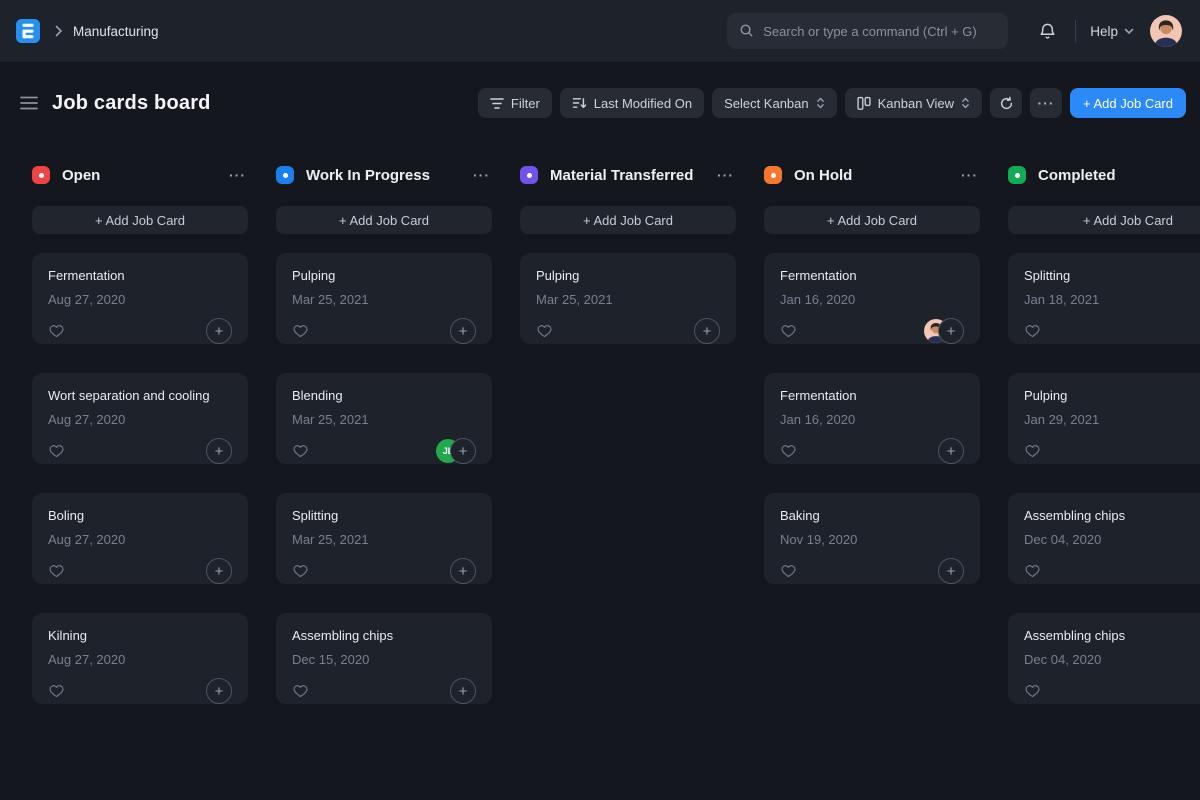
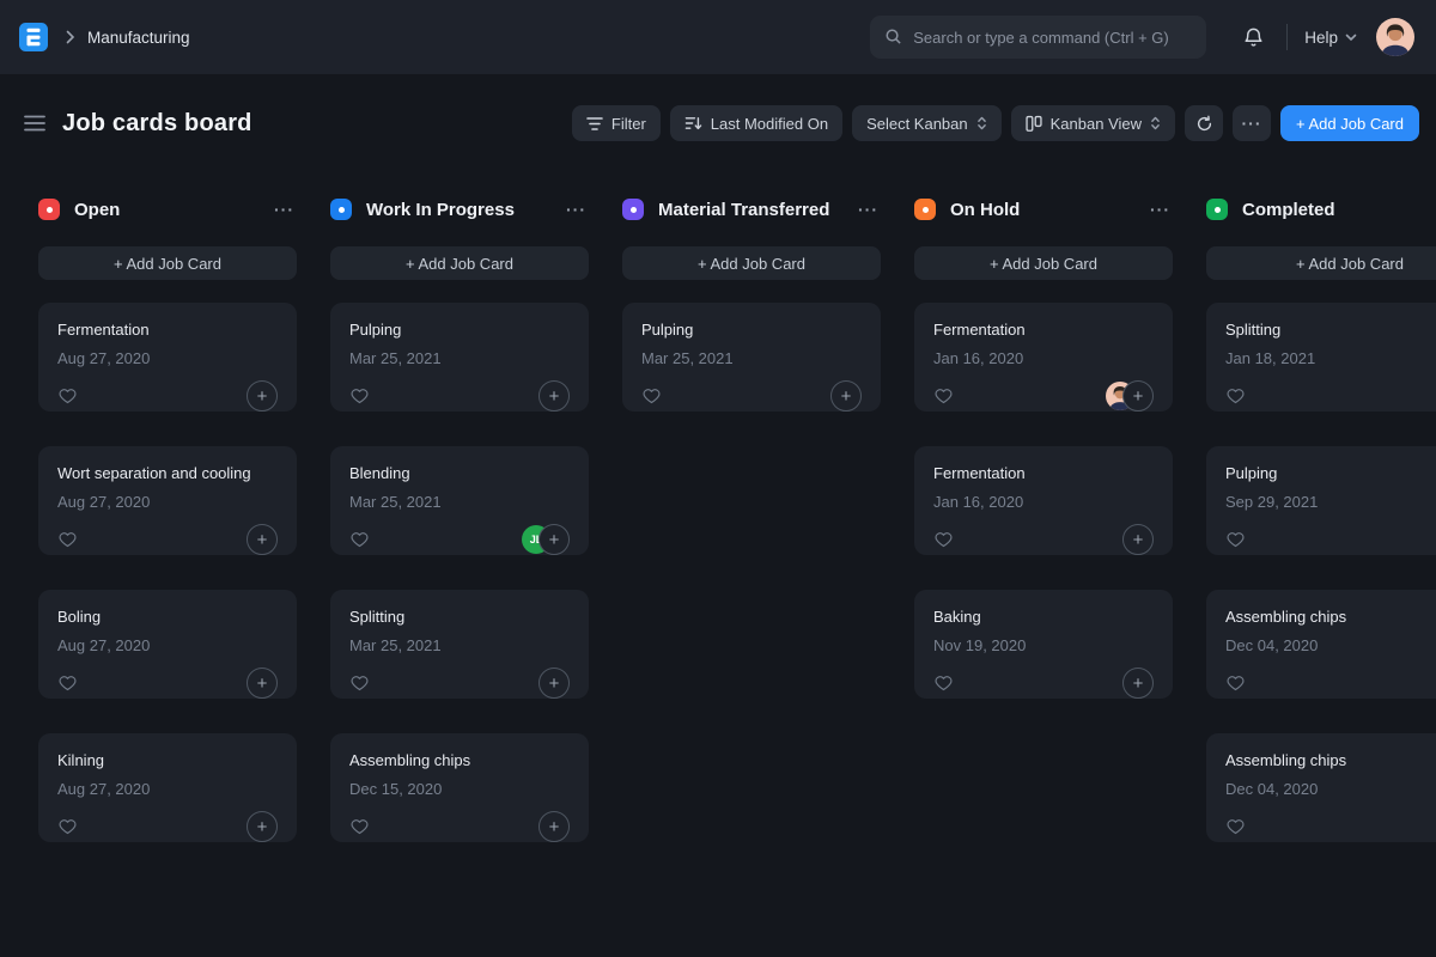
  Manufacturing
  Search or type a command (Ctrl + G)
  Help
  Job cards board
  Filter
  Last Modified On
  Select Kanban
  Kanban View
  ···
  + Add Job Card
  Open
  ···
  + Add Job Card
  Fermentation
  Aug 27, 2020
  +
  Wort separation and cooling
  Aug 27, 2020
  +
  Boling
  Aug 27, 2020
  +
  Kilning
  Aug 27, 2020
  +
  Work In Progress
  ···
  + Add Job Card
  Pulping
  Mar 25, 2021
  +
  Blending
  Mar 25, 2021
  +
  Splitting
  Mar 25, 2021
  +
  Assembling chips
  Dec 15, 2020
  +
  Material Transferred
  ···
  + Add Job Card
  Pulping
  Mar 25, 2021
  +
  On Hold
  ···
  + Add Job Card
  Fermentation
  Jan 16, 2020
  +
  Fermentation
  Jan 16, 2020
  +
  Baking
  Nov 19, 2020
  +
  Completed
  + Add Job Card
  Splitting
  Jan 18, 2021
  Pulping
- Jan 29, 2021
+ Sep 29, 2021
  Assembling chips
  Dec 04, 2020
  Assembling chips
  Dec 04, 2020
